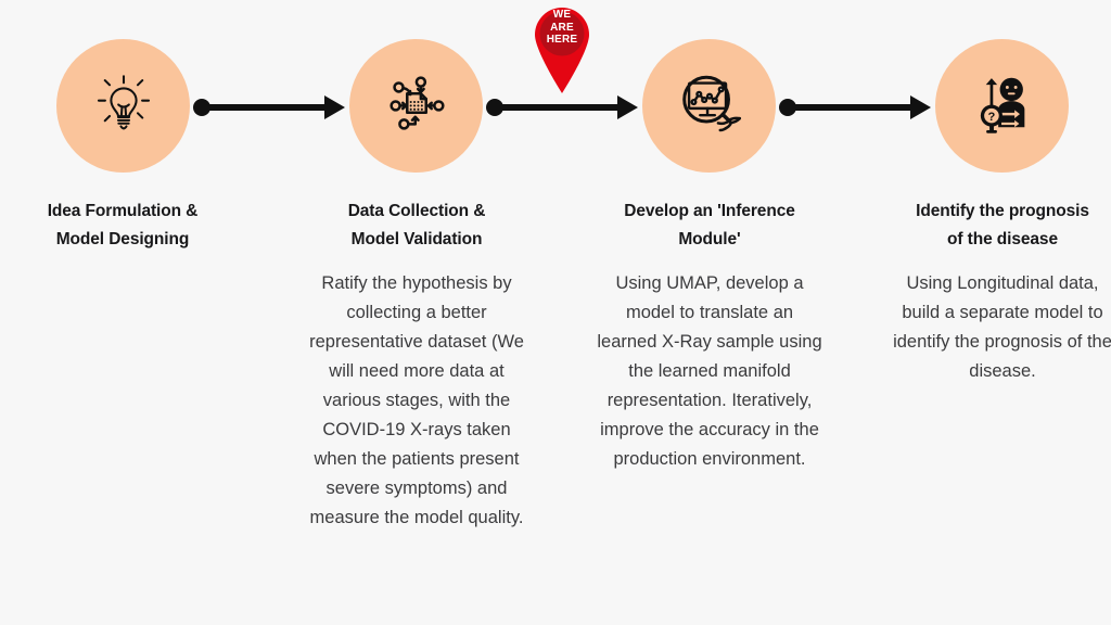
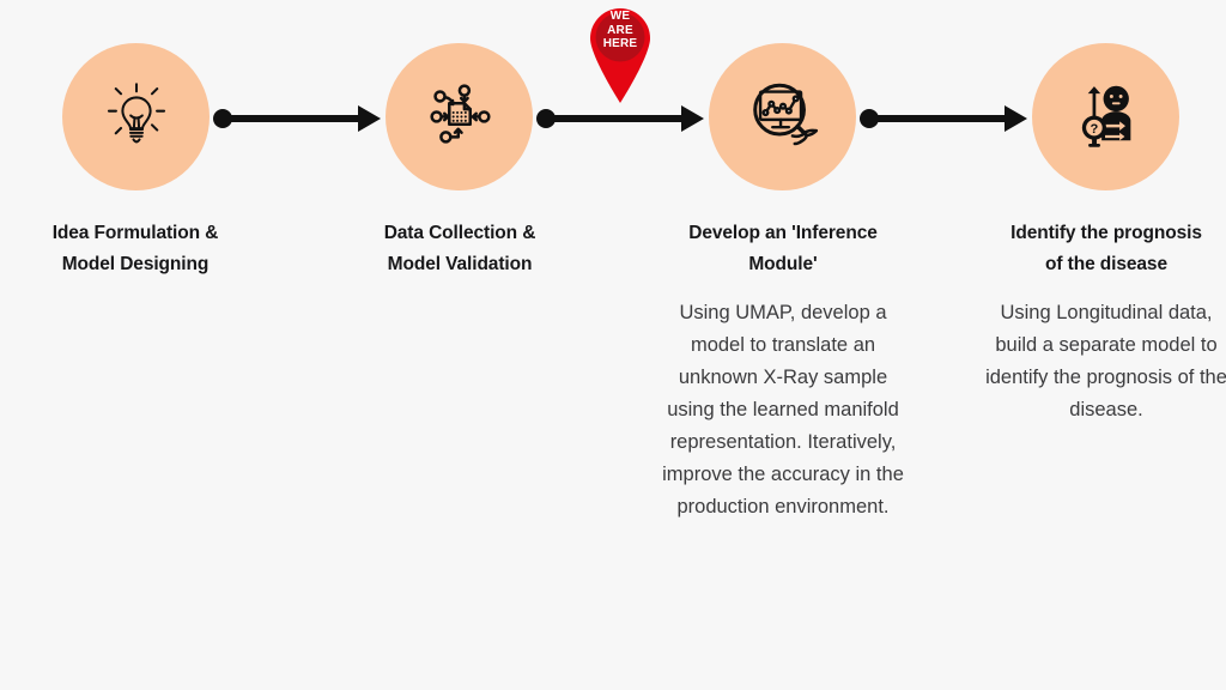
  ?
  WE
  ARE
  HERE
  Idea Formulation &
  Model Designing
  Data Collection &
  Model Validation
- Ratify the hypothesis by collecting a better representative dataset (We will need more data at various stages, with the COVID-19 X-rays taken when the patients present severe symptoms) and measure the model quality.
  Develop an 'Inference
  Module'
- Using UMAP, develop a model to translate an learned X-Ray sample using the learned manifold representation. Iteratively, improve the accuracy in the production environment.
+ Using UMAP, develop a model to translate an unknown X-Ray sample using the learned manifold representation. Iteratively, improve the accuracy in the production environment.
  Identify the prognosis
  of the disease
  Using Longitudinal data, build a separate model to identify the prognosis of the disease.
